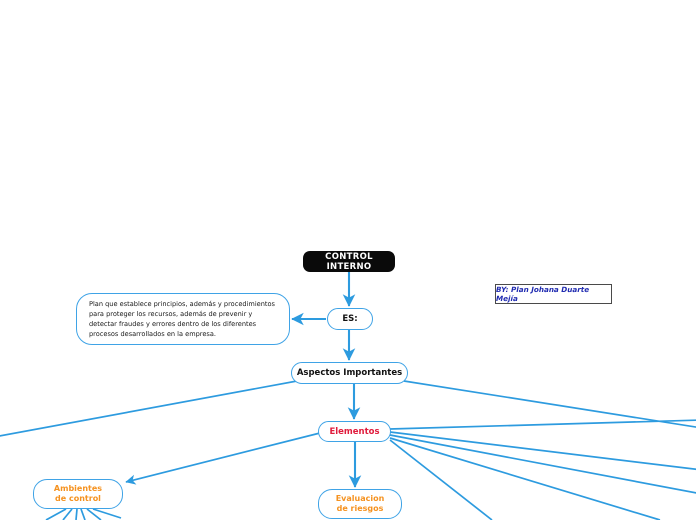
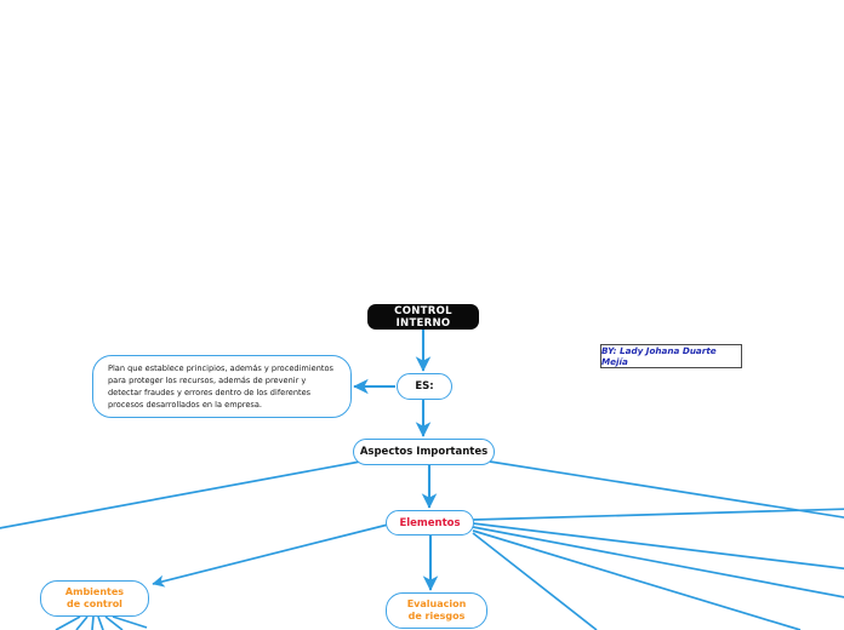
  CONTROL INTERNO
  Plan que establece principios, además y procedimientos para proteger los recursos, además de prevenir y detectar fraudes y errores dentro de los diferentes procesos desarrollados en la empresa.
  ES:
  Aspectos Importantes
  Elementos
  Ambientes
  de control
  Evaluacion
  de riesgos
- BY: Plan Johana Duarte Mejía
+ BY: Lady Johana Duarte Mejía
